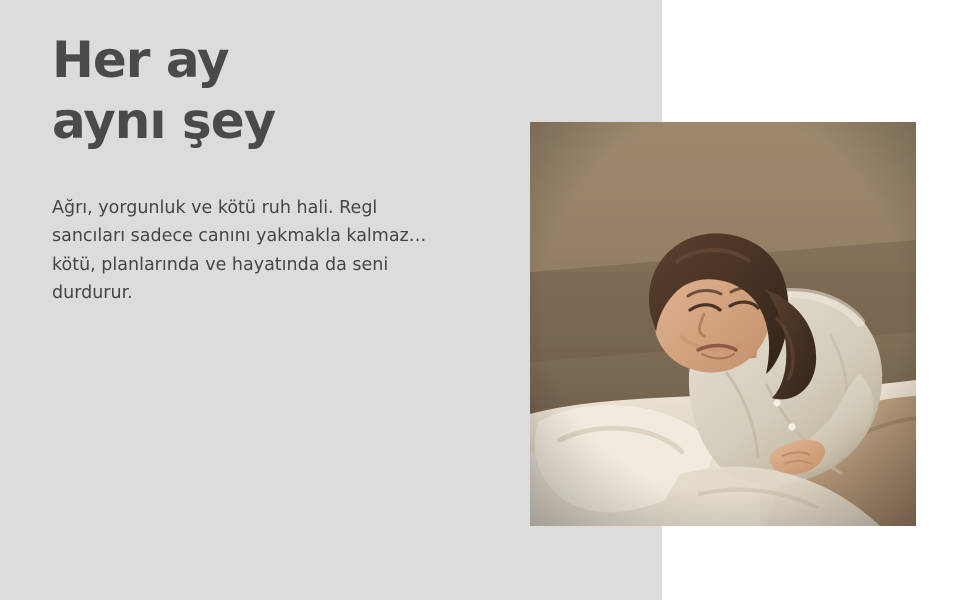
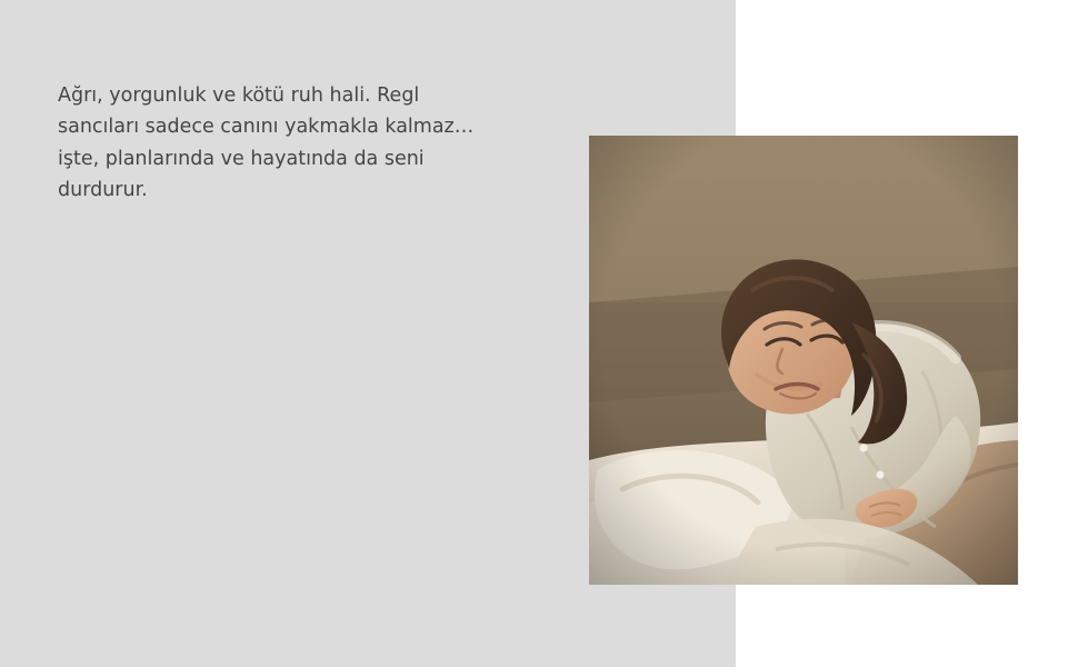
- Her ay
- aynı şey
- Ağrı, yorgunluk ve kötü ruh hali. Regl sancıları sadece canını yakmakla kalmaz… kötü, planlarında ve hayatında da seni durdurur.
+ Ağrı, yorgunluk ve kötü ruh hali. Regl sancıları sadece canını yakmakla kalmaz… işte, planlarında ve hayatında da seni durdurur.
